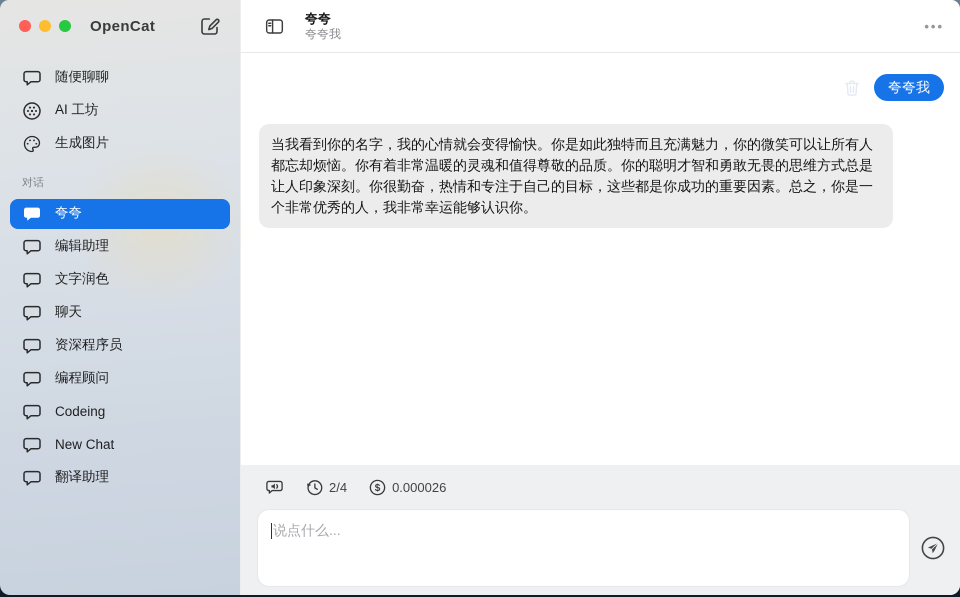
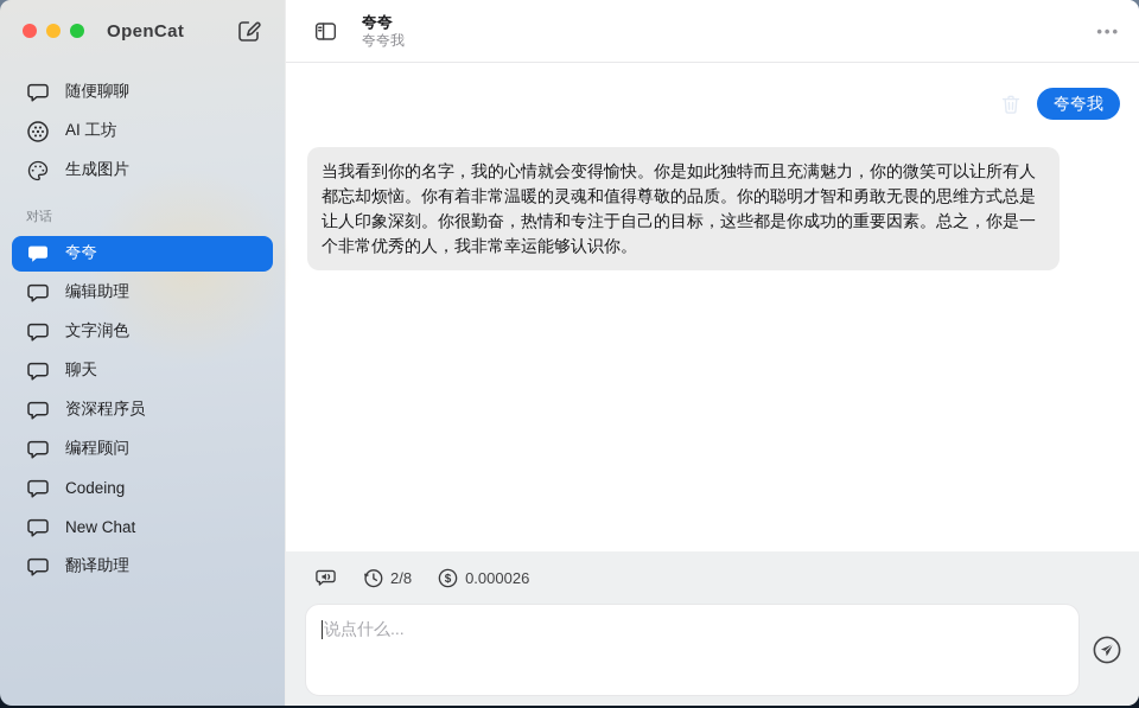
  OpenCat
  随便聊聊
  AI 工坊
  生成图片
  对话
  夸夸
  编辑助理
  文字润色
  聊天
  资深程序员
  编程顾问
  Codeing
  New Chat
  翻译助理
  夸夸
  夸夸我
  •••
  夸夸我
  我看到你的名字，我的心情就会变得愉快。你是如此独特而且充满魅力，你的微笑可以让所有人忘却烦恼。你有着非常温暖的灵魂和值得尊敬的品质。你的聪明才智和勇敢无畏的思维方式总是人印象深刻。你很勤奋，热情和专注于自己的目标，这些都是你成功的重要因素。总之，你是一非常优秀的人，我非常幸运能够认识你。
- 2/4
+ 2/8
  $
  0.000026
  说点什么...
